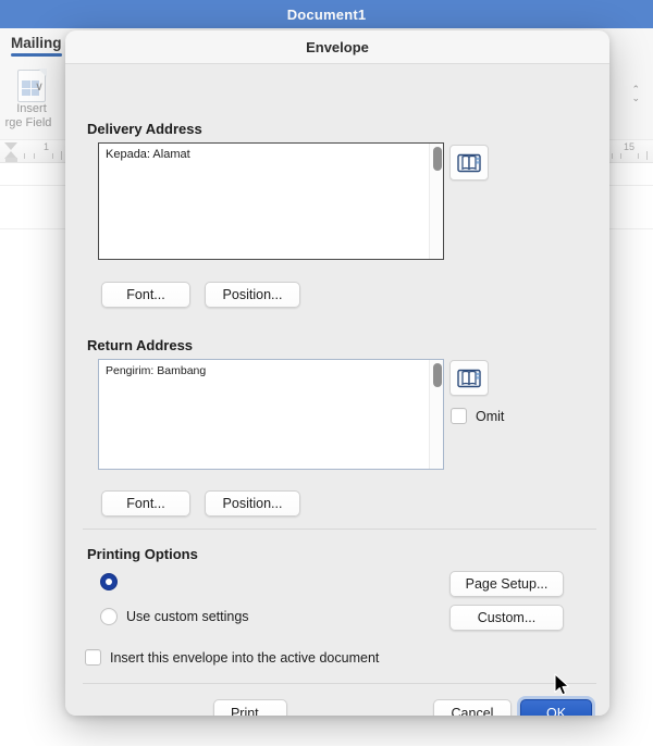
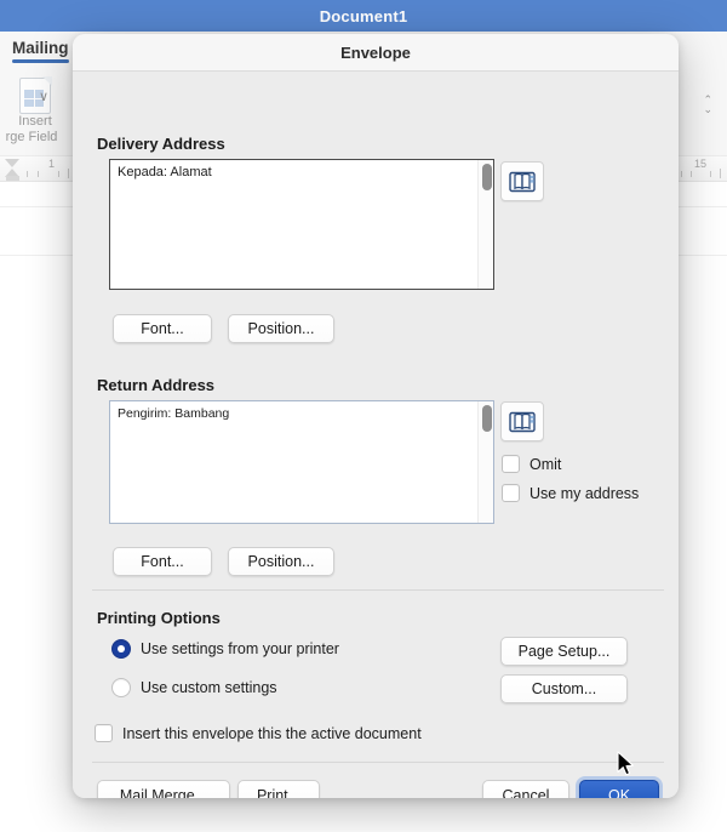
  Document1
  Mailing
  ∨
  Insert
  rge Field
  ⌃
  ⌄
  1
  15
  Envelope
  Delivery Address
  Kepada: Alamat
  Font...
  Position...
  Return Address
  Pengirim: Bambang
  Omit
+ Use my address
  Font...
  Position...
  Printing Options
+ Use settings from your printer
  Use custom settings
  Page Setup...
  Custom...
- Insert this envelope into the active document
+ Insert this envelope this the active document
+ Mail Merge...
  Print...
  Cancel
  OK
